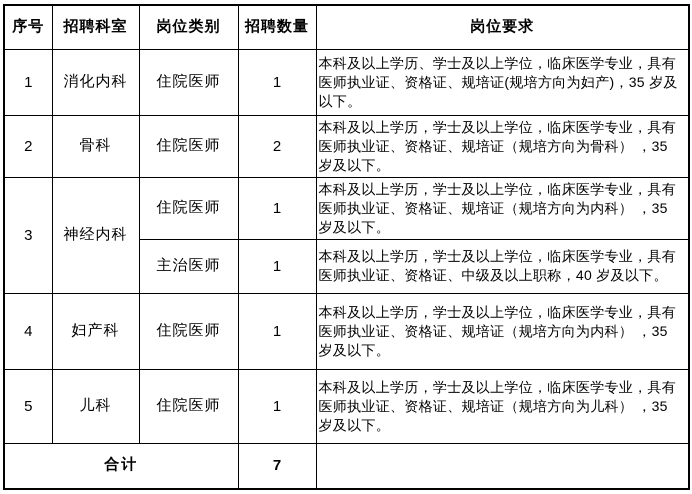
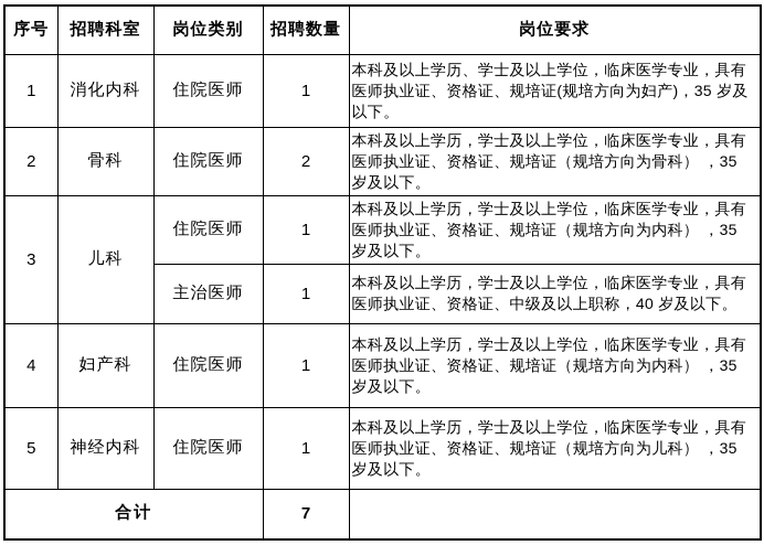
  序号	招聘科室	岗位类别	招聘数量	岗位要求
  1	消化内科	住院医师	1	本科及以上学历、学士及以上学位，临床医学专业，具有医师执业证、资格证、规培证(规培方向为妇产)，35 岁及以下。
  2	骨科	住院医师	2	本科及以上学历，学士及以上学位，临床医学专业，具有医师执业证、资格证、规培证（规培方向为骨科） ，35 岁及以下。
- 3	神经内科	住院医师	1	本科及以上学历，学士及以上学位，临床医学专业，具有医师执业证、资格证、规培证（规培方向为内科） ，35 岁及以下。
+ 3	儿科	住院医师	1	本科及以上学历，学士及以上学位，临床医学专业，具有医师执业证、资格证、规培证（规培方向为内科） ，35 岁及以下。
  主治医师	1	本科及以上学历，学士及以上学位，临床医学专业，具有医师执业证、资格证、中级及以上职称，40 岁及以下。
  4	妇产科	住院医师	1	本科及以上学历，学士及以上学位，临床医学专业，具有医师执业证、资格证、规培证（规培方向为内科） ，35 岁及以下。
- 5	儿科	住院医师	1	本科及以上学历，学士及以上学位，临床医学专业，具有医师执业证、资格证、规培证（规培方向为儿科） ，35 岁及以下。
+ 5	神经内科	住院医师	1	本科及以上学历，学士及以上学位，临床医学专业，具有医师执业证、资格证、规培证（规培方向为儿科） ，35 岁及以下。
  合计	7
